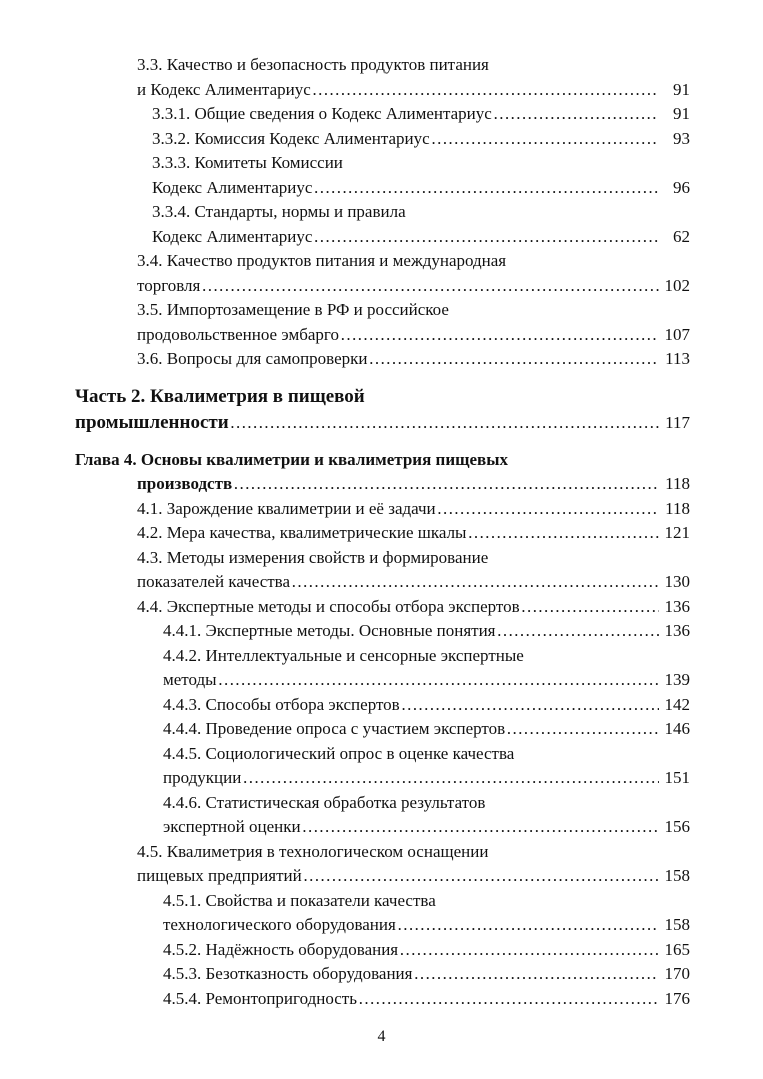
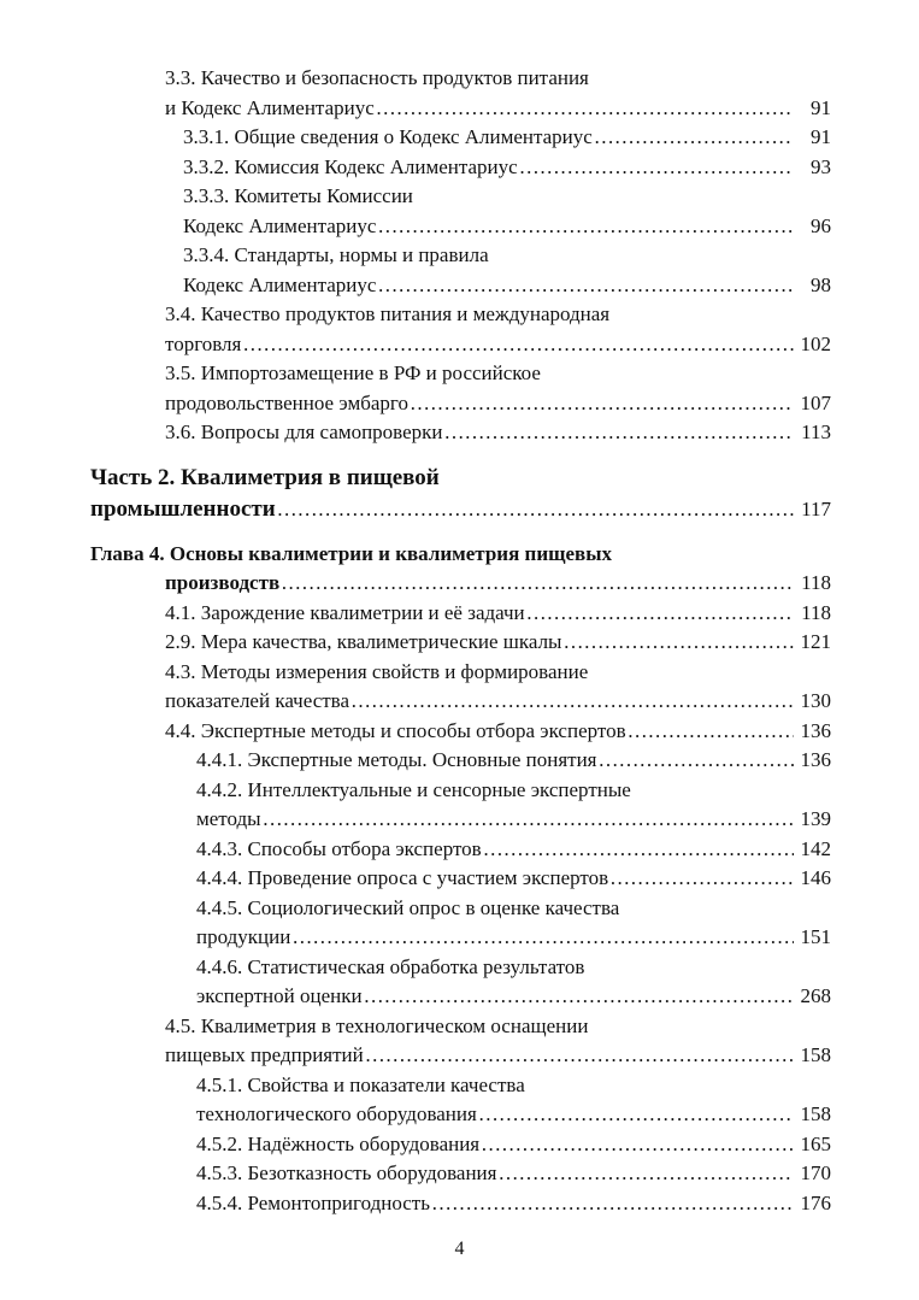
  3.3. Качество и безопасность продуктов питания
  и Кодекс Алиментариус
  91
  3.3.1. Общие сведения о Кодекс Алиментариус
  91
  3.3.2. Комиссия Кодекс Алиментариус
  93
  3.3.3. Комитеты Комиссии
  Кодекс Алиментариус
  96
  3.3.4. Стандарты, нормы и правила
  Кодекс Алиментариус
- 62
+ 98
  3.4. Качество продуктов питания и международная
  торговля
  102
  3.5. Импортозамещение в РФ и российское
  продовольственное эмбарго
  107
  3.6. Вопросы для самопроверки
  113
  Часть 2. Квалиметрия в пищевой
  промышленности
  117
  Глава 4. Основы квалиметрии и квалиметрия пищевых
  производств
  118
  4.1. Зарождение квалиметрии и её задачи
  118
- 4.2. Мера качества, квалиметрические шкалы
+ 2.9. Мера качества, квалиметрические шкалы
  121
  4.3. Методы измерения свойств и формирование
  показателей качества
  130
  4.4. Экспертные методы и способы отбора экспертов
  136
  4.4.1. Экспертные методы. Основные понятия
  136
  4.4.2. Интеллектуальные и сенсорные экспертные
  методы
  139
  4.4.3. Способы отбора экспертов
  142
  4.4.4. Проведение опроса с участием экспертов
  146
  4.4.5. Социологический опрос в оценке качества
  продукции
  151
  4.4.6. Статистическая обработка результатов
  экспертной оценки
- 156
+ 268
  4.5. Квалиметрия в технологическом оснащении
  пищевых предприятий
  158
  4.5.1. Свойства и показатели качества
  технологического оборудования
  158
  4.5.2. Надёжность оборудования
  165
  4.5.3. Безотказность оборудования
  170
  4.5.4. Ремонтопригодность
  176
  4
